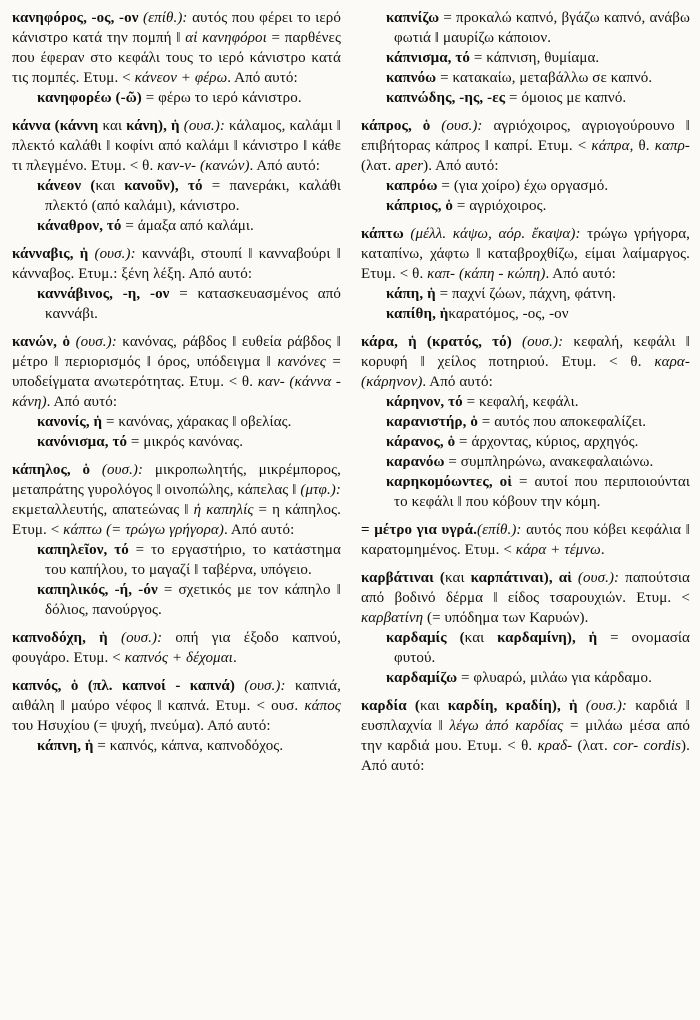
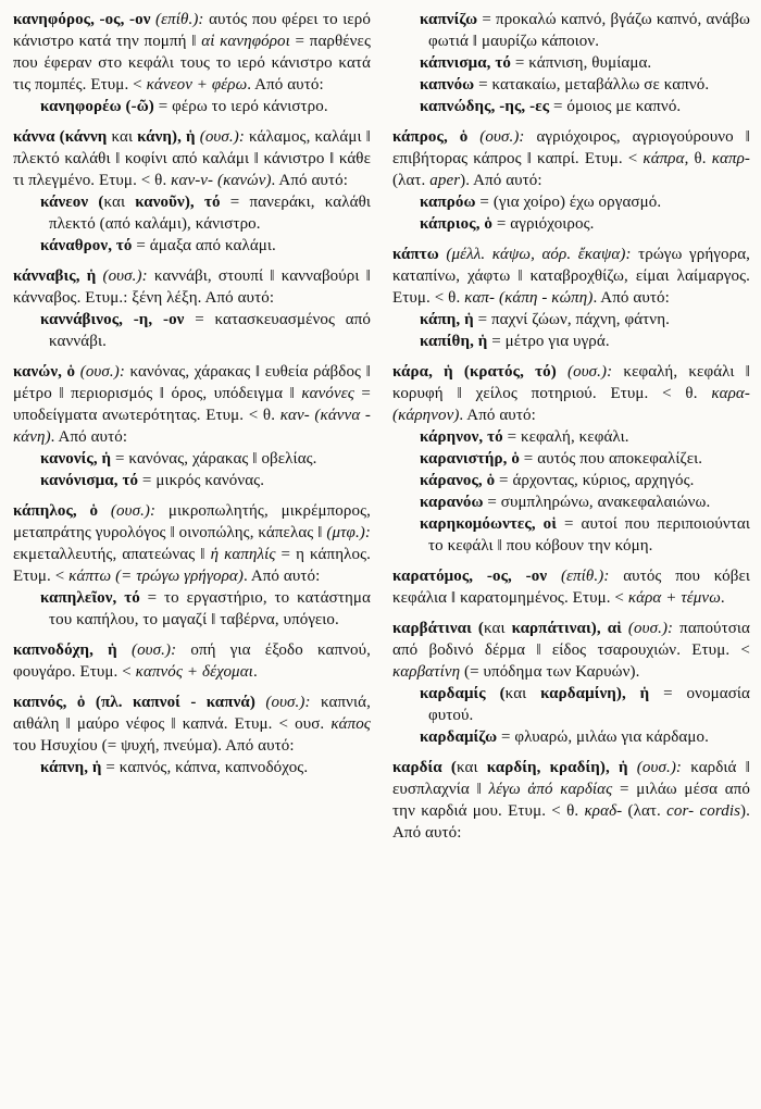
  κανηφόρος, -ος, -ον (επίθ.): αυτός που φέρει το ιερό κάνιστρο κατά την πομπή ‖ αἱ κανηφόροι = παρθένες που έφεραν στο κεφάλι τους το ιερό κάνιστρο κατά τις πομπές. Ετυμ. < κάνεον + φέρω. Από αυτό:
  κανηφορέω (-ῶ) = φέρω το ιερό κάνιστρο.
  κάννα (κάννη και κάνη), ἡ (ουσ.): κάλαμος, καλάμι ‖ πλεκτό καλάθι ‖ κοφίνι από καλάμι ‖ κάνιστρο ‖ κάθε τι πλεγμένο. Ετυμ. < θ. καν-ν- (κανών). Από αυτό:
  κάνεον (και κανοῦν), τό = πανεράκι, καλάθι πλεκτό (από καλάμι), κάνιστρο.
  κάναθρον, τό = άμαξα από καλάμι.
  κάνναβις, ἡ (ουσ.): καννάβι, στουπί ‖ κανναβούρι ‖ κάνναβος. Ετυμ.: ξένη λέξη. Από αυτό:
  καννάβινος, -η, -ον = κατασκευασμένος από καννάβι.
- κανών, ὁ (ουσ.): κανόνας, ράβδος ‖ ευθεία ράβδος ‖ μέτρο ‖ περιορισμός ‖ όρος, υπόδειγμα ‖ κανόνες = υποδείγματα ανωτερότητας. Ετυμ. < θ. καν- (κάννα - κάνη). Από αυτό:
+ κανών, ὁ (ουσ.): κανόνας, χάρακας ‖ ευθεία ράβδος ‖ μέτρο ‖ περιορισμός ‖ όρος, υπόδειγμα ‖ κανόνες = υποδείγματα ανωτερότητας. Ετυμ. < θ. καν- (κάννα - κάνη). Από αυτό:
  κανονίς, ἡ = κανόνας, χάρακας ‖ οβελίας.
  κανόνισμα, τό = μικρός κανόνας.
  κάπηλος, ὁ (ουσ.): μικροπωλητής, μικρέμπορος, μεταπράτης γυρολόγος ‖ οινοπώλης, κάπελας ‖ (μτφ.): εκμεταλλευτής, απατεώνας ‖ ἡ καπηλίς = η κάπηλος. Ετυμ. < κάπτω (= τρώγω γρήγορα). Από αυτό:
  καπηλεῖον, τό = το εργαστήριο, το κατάστημα του καπήλου, το μαγαζί ‖ ταβέρνα, υπόγειο.
- καπηλικός, -ή, -όν = σχετικός με τον κάπηλο ‖ δόλιος, πανούργος.
  καπνοδόχη, ἡ (ουσ.): οπή για έξοδο καπνού, φουγάρο. Ετυμ. < καπνός + δέχομαι.
  καπνός, ὁ (πλ. καπνοί - καπνά) (ουσ.): καπνιά, αιθάλη ‖ μαύρο νέφος ‖ καπνά. Ετυμ. < ουσ. κάπος του Ησυχίου (= ψυχή, πνεύμα). Από αυτό:
  κάπνη, ἡ = καπνός, κάπνα, καπνοδόχος.
  καπνίζω = προκαλώ καπνό, βγάζω καπνό, ανάβω φωτιά ‖ μαυρίζω κάποιον.
  κάπνισμα, τό = κάπνιση, θυμίαμα.
  καπνόω = κατακαίω, μεταβάλλω σε καπνό.
  καπνώδης, -ης, -ες = όμοιος με καπνό.
  κάπρος, ὁ (ουσ.): αγριόχοιρος, αγριογούρουνο ‖ επιβήτορας κάπρος ‖ καπρί. Ετυμ. < κάπρα, θ. καπρ- (λατ. aper). Από αυτό:
  καπρόω = (για χοίρο) έχω οργασμό.
  κάπριος, ὁ = αγριόχοιρος.
  κάπτω (μέλλ. κάψω, αόρ. ἔκαψα): τρώγω γρήγορα, καταπίνω, χάφτω ‖ καταβροχθίζω, είμαι λαίμαργος. Ετυμ. < θ. καπ- (κάπη - κώπη). Από αυτό:
  κάπη, ἡ = παχνί ζώων, πάχνη, φάτνη.
- καπίθη, ἡκαρατόμος, -ος, -ον
+ καπίθη, ἡ = μέτρο για υγρά.
  κάρα, ἡ (κρατός, τό) (ουσ.): κεφαλή, κεφάλι ‖ κορυφή ‖ χείλος ποτηριού. Ετυμ. < θ. καρα- (κάρηνον). Από αυτό:
  κάρηνον, τό = κεφαλή, κεφάλι.
  καρανιστήρ, ὁ = αυτός που αποκεφαλίζει.
  κάρανος, ὁ = άρχοντας, κύριος, αρχηγός.
  καρανόω = συμπληρώνω, ανακεφαλαιώνω.
  καρηκομόωντες, οἱ = αυτοί που περιποιούνται το κεφάλι ‖ που κόβουν την κόμη.
- = μέτρο για υγρά.(επίθ.): αυτός που κόβει κεφάλια ‖ καρατομημένος. Ετυμ. < κάρα + τέμνω.
+ καρατόμος, -ος, -ον (επίθ.): αυτός που κόβει κεφάλια ‖ καρατομημένος. Ετυμ. < κάρα + τέμνω.
  καρβάτιναι (και καρπάτιναι), αἱ (ουσ.): παπούτσια από βοδινό δέρμα ‖ είδος τσαρουχιών. Ετυμ. < καρβατίνη (= υπόδημα των Καρυών).
  καρδαμίς (και καρδαμίνη), ἡ = ονομασία φυτού.
  καρδαμίζω = φλυαρώ, μιλάω για κάρδαμο.
  καρδία (και καρδίη, κραδίη), ἡ (ουσ.): καρδιά ‖ ευσπλαχνία ‖ λέγω ἀπό καρδίας = μιλάω μέσα από την καρδιά μου. Ετυμ. < θ. κραδ- (λατ. cor- cordis). Από αυτό:
